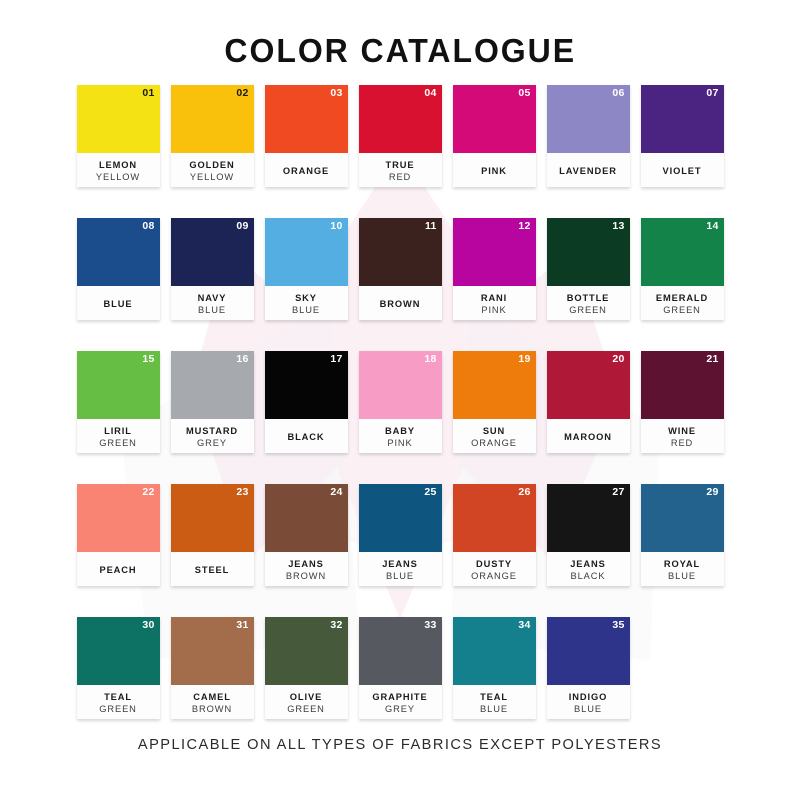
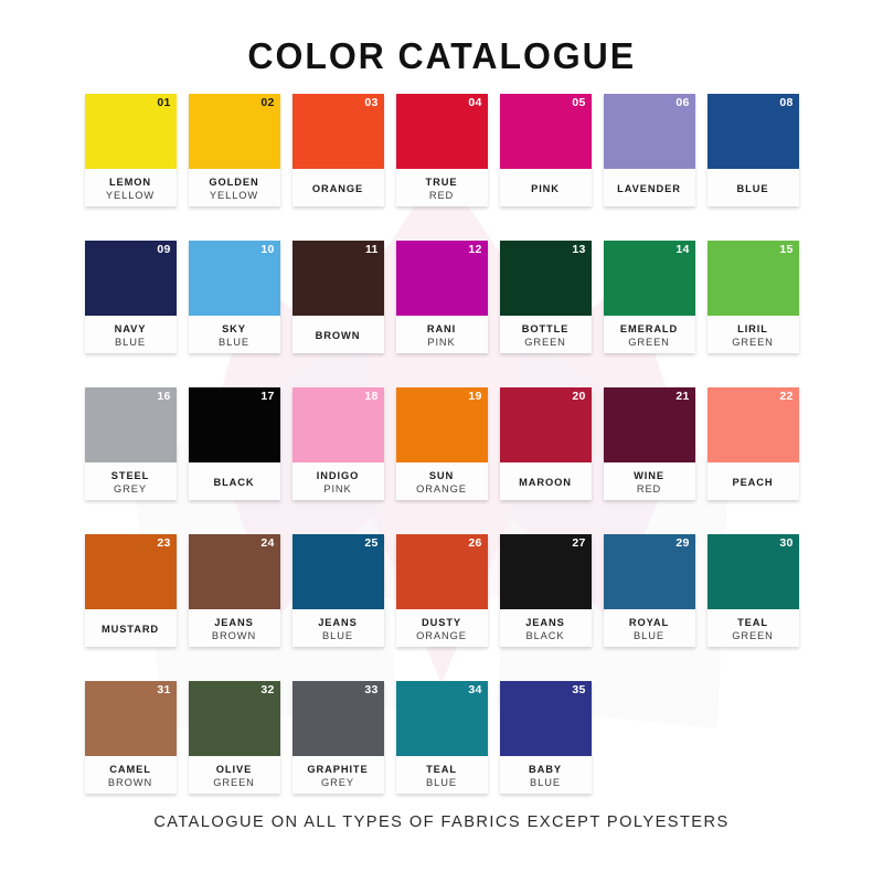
  COLOR CATALOGUE
  01
  LEMON
  YELLOW
  02
  GOLDEN
  YELLOW
  03
  ORANGE
  04
  TRUE
  RED
  05
  PINK
  06
  LAVENDER
- 07
- VIOLET
  08
  BLUE
  09
  NAVY
  BLUE
  10
  SKY
  BLUE
  11
  BROWN
  12
  RANI
  PINK
  13
  BOTTLE
  GREEN
  14
  EMERALD
  GREEN
  15
  LIRIL
  GREEN
  16
- MUSTARD
+ STEEL
  GREY
  17
  BLACK
  18
- BABY
+ INDIGO
  PINK
  19
  SUN
  ORANGE
  20
  MAROON
  21
  WINE
  RED
  22
  PEACH
  23
- STEEL
+ MUSTARD
  24
  JEANS
  BROWN
  25
  JEANS
  BLUE
  26
  DUSTY
  ORANGE
  27
  JEANS
  BLACK
  29
  ROYAL
  BLUE
  30
  TEAL
  GREEN
  31
  CAMEL
  BROWN
  32
  OLIVE
  GREEN
  33
  GRAPHITE
  GREY
  34
  TEAL
  BLUE
  35
- INDIGO
+ BABY
  BLUE
- APPLICABLE ON ALL TYPES OF FABRICS EXCEPT POLYESTERS
+ CATALOGUE ON ALL TYPES OF FABRICS EXCEPT POLYESTERS
